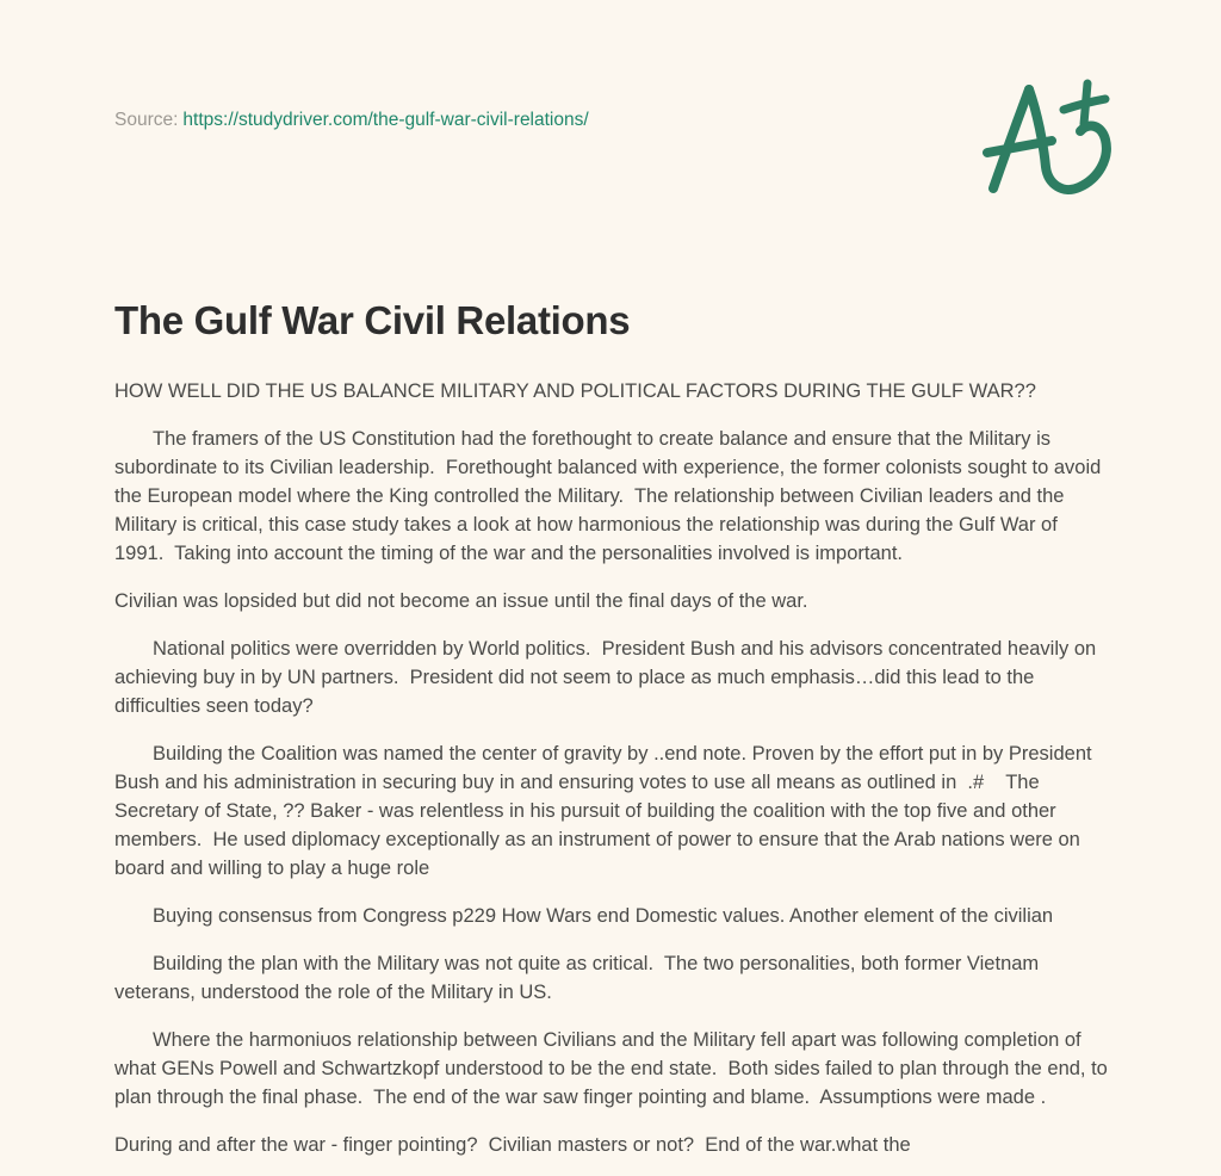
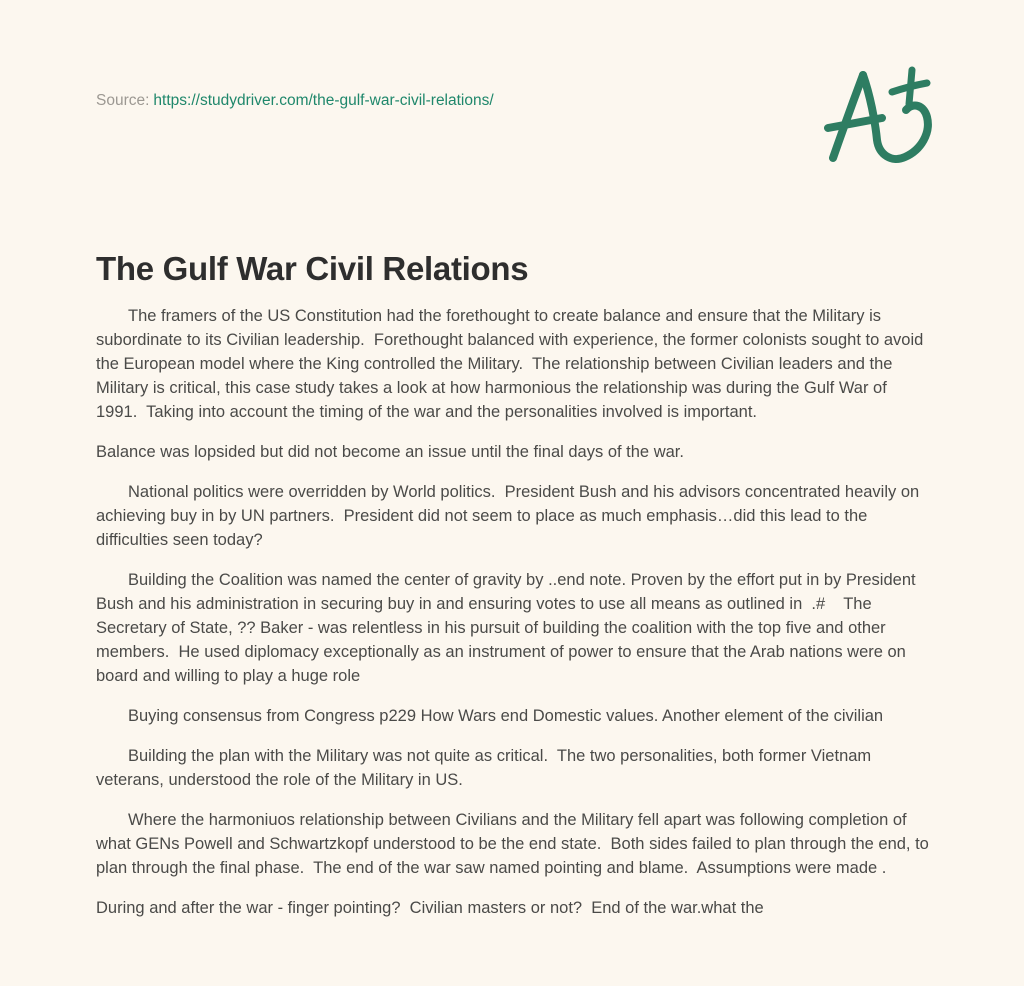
  Source: https://studydriver.com/the-gulf-war-civil-relations/
  The Gulf War Civil Relations
- HOW WELL DID THE US BALANCE MILITARY AND POLITICAL FACTORS DURING THE GULF WAR??
  The framers of the US Constitution had the forethought to create balance and ensure that the Military is subordinate to its Civilian leadership. Forethought balanced with experience, the former colonists sought to avoid the European model where the King controlled the Military. The relationship between Civilian leaders and the Military is critical, this case study takes a look at how harmonious the relationship was during the Gulf War of 1991. Taking into account the timing of the war and the personalities involved is important.
- Civilian was lopsided but did not become an issue until the final days of the war.
+ Balance was lopsided but did not become an issue until the final days of the war.
  National politics were overridden by World politics. President Bush and his advisors concentrated heavily on achieving buy in by UN partners. President did not seem to place as much emphasis…did this lead to the difficulties seen today?
  Building the Coalition was named the center of gravity by ..end note. Proven by the effort put in by President Bush and his administration in securing buy in and ensuring votes to use all means as outlined in .# The Secretary of State, ?? Baker - was relentless in his pursuit of building the coalition with the top five and other members. He used diplomacy exceptionally as an instrument of power to ensure that the Arab nations were on board and willing to play a huge role
  Buying consensus from Congress p229 How Wars end Domestic values. Another element of the civilian
  Building the plan with the Military was not quite as critical. The two personalities, both former Vietnam veterans, understood the role of the Military in US.
- Where the harmoniuos relationship between Civilians and the Military fell apart was following completion of what GENs Powell and Schwartzkopf understood to be the end state. Both sides failed to plan through the end, to plan through the final phase. The end of the war saw finger pointing and blame. Assumptions were made .
+ Where the harmoniuos relationship between Civilians and the Military fell apart was following completion of what GENs Powell and Schwartzkopf understood to be the end state. Both sides failed to plan through the end, to plan through the final phase. The end of the war saw named pointing and blame. Assumptions were made .
  During and after the war - finger pointing? Civilian masters or not? End of the war.what the
